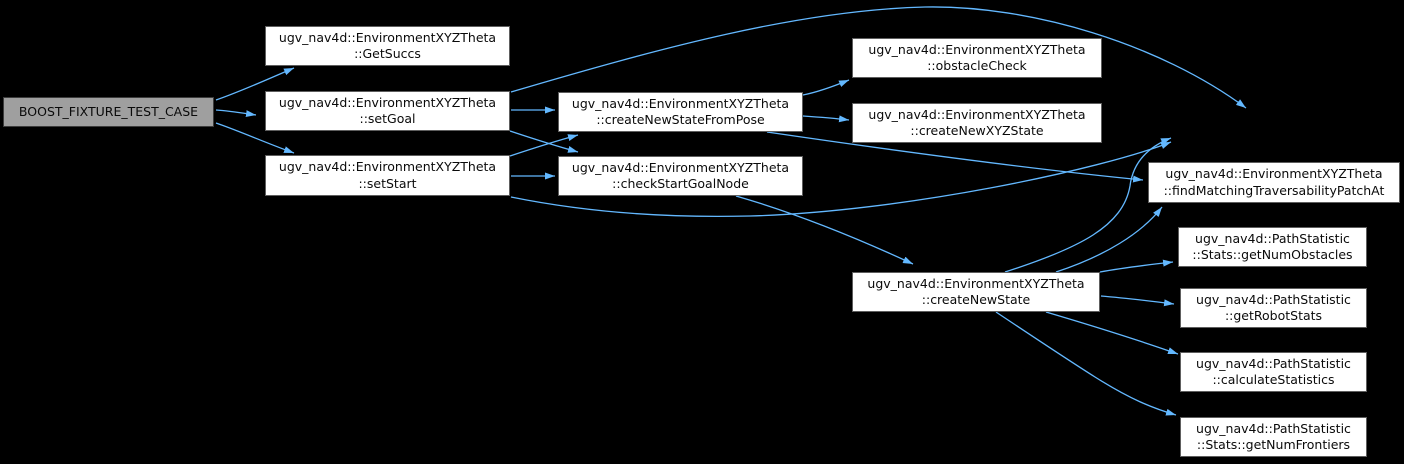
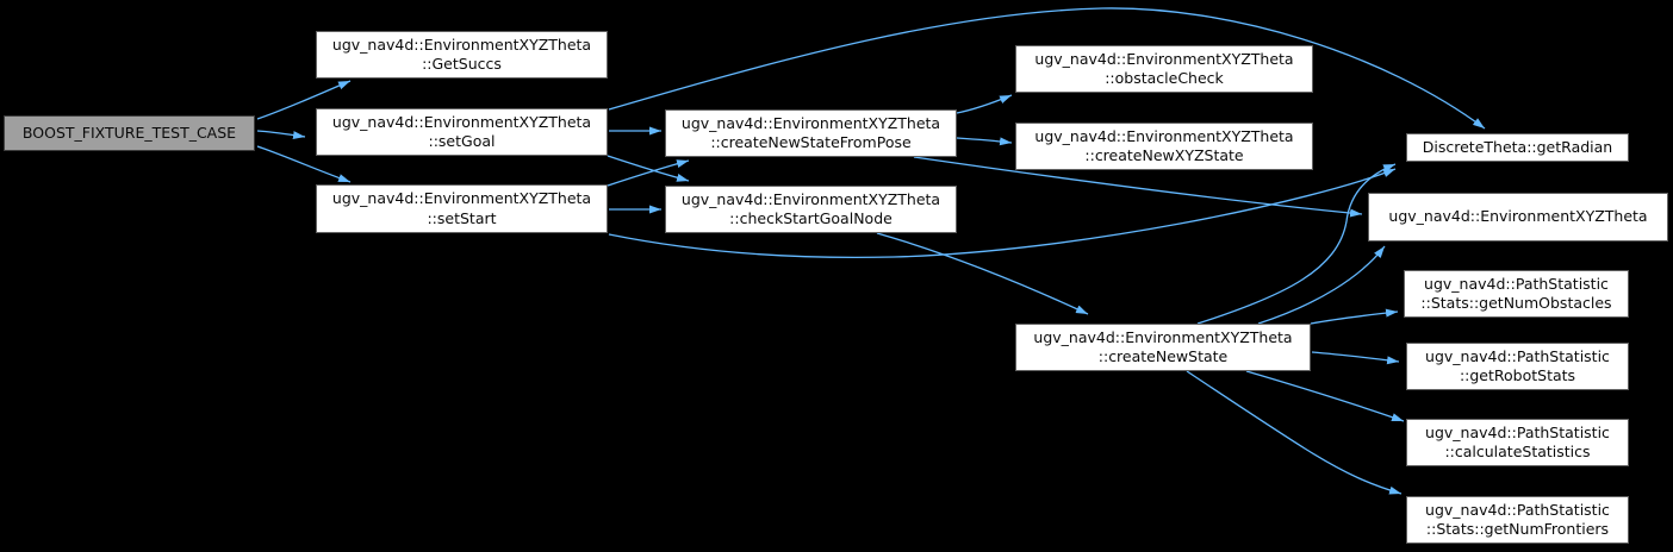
  BOOST_FIXTURE_TEST_CASE
  ugv_nav4d::EnvironmentXYZTheta
  ::GetSuccs
  ugv_nav4d::EnvironmentXYZTheta
  ::setGoal
  ugv_nav4d::EnvironmentXYZTheta
  ::setStart
  ugv_nav4d::EnvironmentXYZTheta
  ::createNewStateFromPose
  ugv_nav4d::EnvironmentXYZTheta
  ::checkStartGoalNode
  ugv_nav4d::EnvironmentXYZTheta
  ::obstacleCheck
  ugv_nav4d::EnvironmentXYZTheta
  ::createNewXYZState
+ DiscreteTheta::getRadian
  ugv_nav4d::EnvironmentXYZTheta
- ::findMatchingTraversabilityPatchAt
  ugv_nav4d::EnvironmentXYZTheta
  ::createNewState
  ugv_nav4d::PathStatistic
  ::Stats::getNumObstacles
  ugv_nav4d::PathStatistic
  ::getRobotStats
  ugv_nav4d::PathStatistic
  ::calculateStatistics
  ugv_nav4d::PathStatistic
  ::Stats::getNumFrontiers
